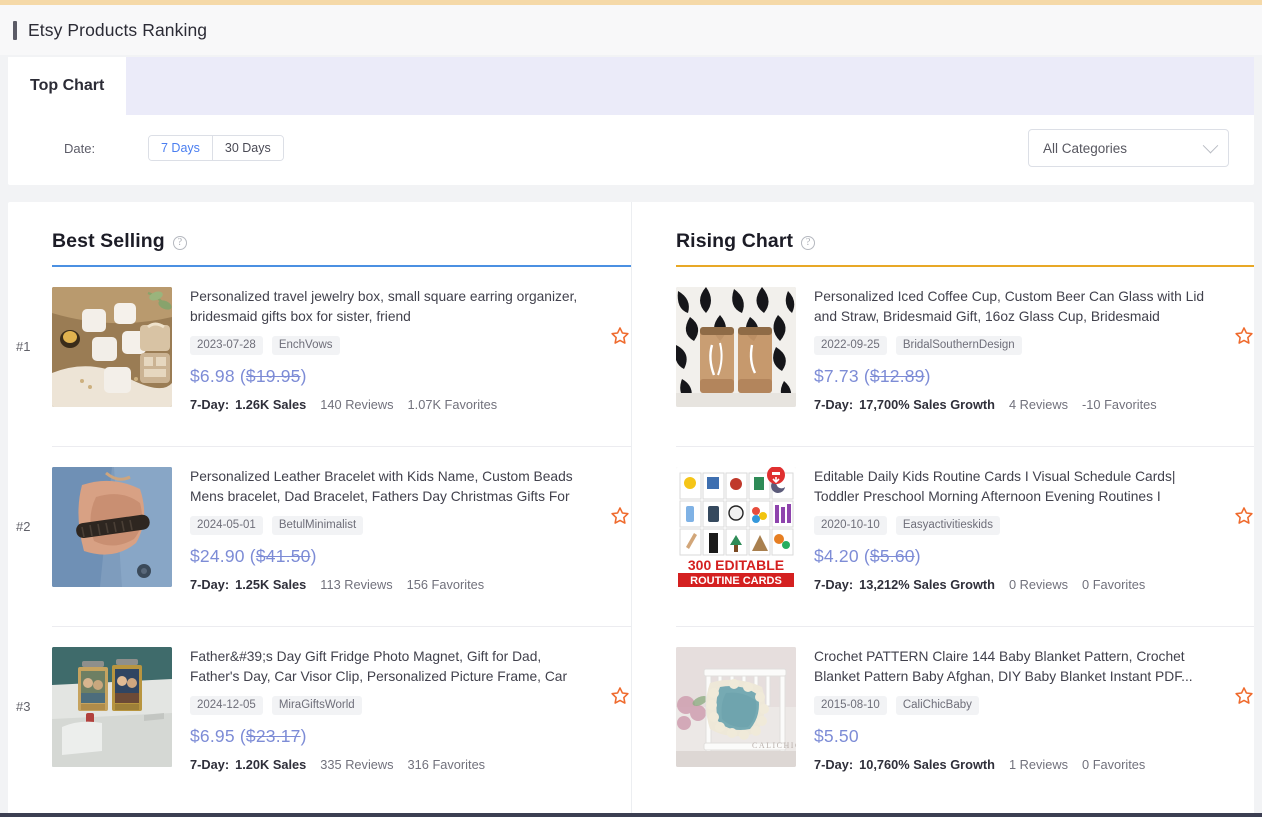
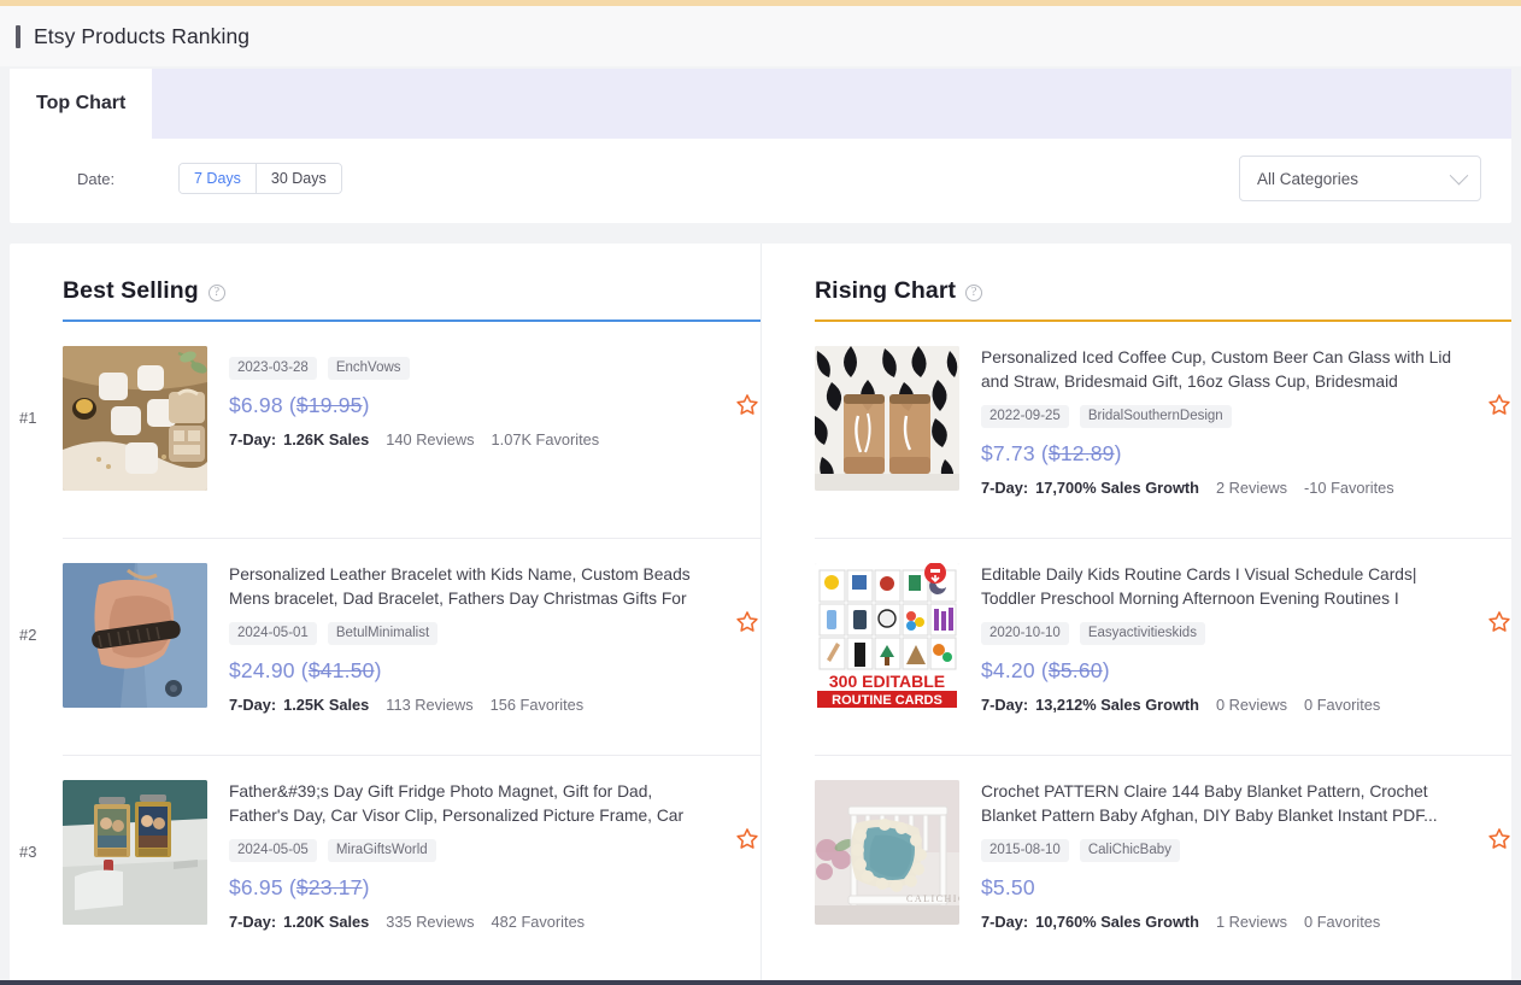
  Etsy Products Ranking
  Top Chart
  Date:
  7 Days
  30 Days
  All Categories
  Best Selling
  ?
  #1
- Personalized travel jewelry box, small square earring organizer, bridesmaid gifts box for sister, friend
- 2023-07-28
+ 2023-03-28
  EnchVows
  $6.98 ($19.95)
  7-Day:
  1.26K Sales
  140 Reviews
  1.07K Favorites
  #2
  Personalized Leather Bracelet with Kids Name, Custom Beads Mens bracelet, Dad Bracelet, Fathers Day Christmas Gifts For
  2024-05-01
  BetulMinimalist
  $24.90 ($41.50)
  7-Day:
  1.25K Sales
  113 Reviews
  156 Favorites
  #3
  Father&#39;s Day Gift Fridge Photo Magnet, Gift for Dad, Father's Day, Car Visor Clip, Personalized Picture Frame, Car
- 2024-12-05
+ 2024-05-05
  MiraGiftsWorld
  $6.95 ($23.17)
  7-Day:
  1.20K Sales
  335 Reviews
- 316 Favorites
+ 482 Favorites
  Rising Chart
  ?
  Personalized Iced Coffee Cup, Custom Beer Can Glass with Lid and Straw, Bridesmaid Gift, 16oz Glass Cup, Bridesmaid
  2022-09-25
  BridalSouthernDesign
  $7.73 ($12.89)
  7-Day:
  17,700% Sales Growth
- 4 Reviews
+ 2 Reviews
  -10 Favorites
  300 EDITABLE
  ROUTINE CARDS
  Editable Daily Kids Routine Cards I Visual Schedule Cards| Toddler Preschool Morning Afternoon Evening Routines I
  2020-10-10
  Easyactivitieskids
  $4.20 ($5.60)
  7-Day:
  13,212% Sales Growth
  0 Reviews
  0 Favorites
  CALICHI
  Crochet PATTERN Claire 144 Baby Blanket Pattern, Crochet Blanket Pattern Baby Afghan, DIY Baby Blanket Instant PDF...
  2015-08-10
  CaliChicBaby
  $5.50
  7-Day:
  10,760% Sales Growth
  1 Reviews
  0 Favorites
